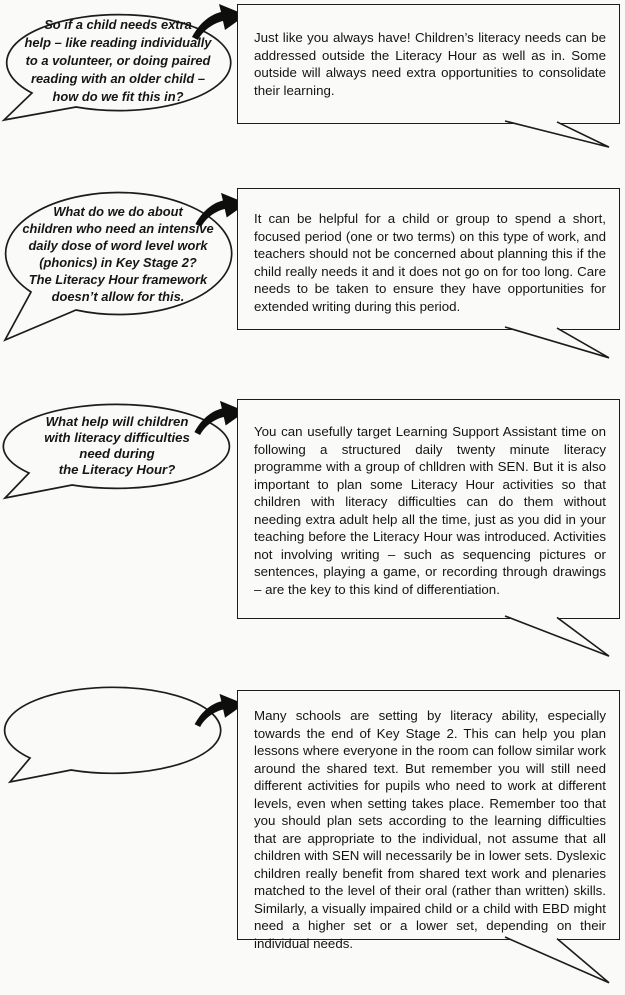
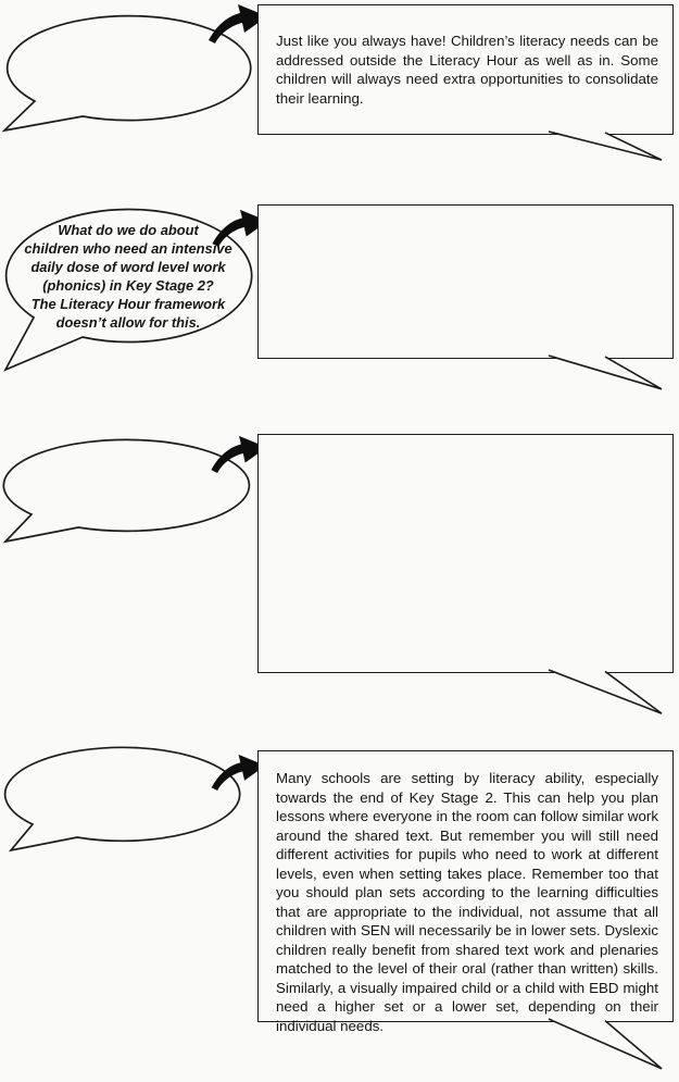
- So if a child needs extra
- help – like reading individually
- to a volunteer, or doing paired
- reading with an older child –
- how do we fit this in?
- Just like you always have! Children’s literacy needs can be addressed outside the Literacy Hour as well as in. Some outside will always need extra opportunities to consolidate their learning.
+ Just like you always have! Children’s literacy needs can be addressed outside the Literacy Hour as well as in. Some children will always need extra opportunities to consolidate their learning.
  What do we do about
  children who need an intensive
  daily dose of word level work
  (phonics) in Key Stage 2?
  The Literacy Hour framework
  doesn’t allow for this.
- It can be helpful for a child or group to spend a short, focused period (one or two terms) on this type of work, and teachers should not be concerned about planning this if the child really needs it and it does not go on for too long. Care needs to be taken to ensure they have opportunities for extended writing during this period.
- What help will children
- with literacy difficulties
- need during
- the Literacy Hour?
- You can usefully target Learning Support Assistant time on following a structured daily twenty minute literacy programme with a group of chlldren with SEN. But it is also important to plan some Literacy Hour activities so that children with literacy difficulties can do them without needing extra adult help all the time, just as you did in your teaching before the Literacy Hour was introduced. Activities not involving writing – such as sequencing pictures or sentences, playing a game, or recording through drawings – are the key to this kind of differentiation.
  Many schools are setting by literacy ability, especially towards the end of Key Stage 2. This can help you plan lessons where everyone in the room can follow similar work around the shared text. But remember you will still need different activities for pupils who need to work at different levels, even when setting takes place. Remember too that you should plan sets according to the learning difficulties that are appropriate to the individual, not assume that all children with SEN will necessarily be in lower sets. Dyslexic children really benefit from shared text work and plenaries matched to the level of their oral (rather than written) skills. Similarly, a visually impaired child or a child with EBD might need a higher set or a lower set, depending on their individual needs.
